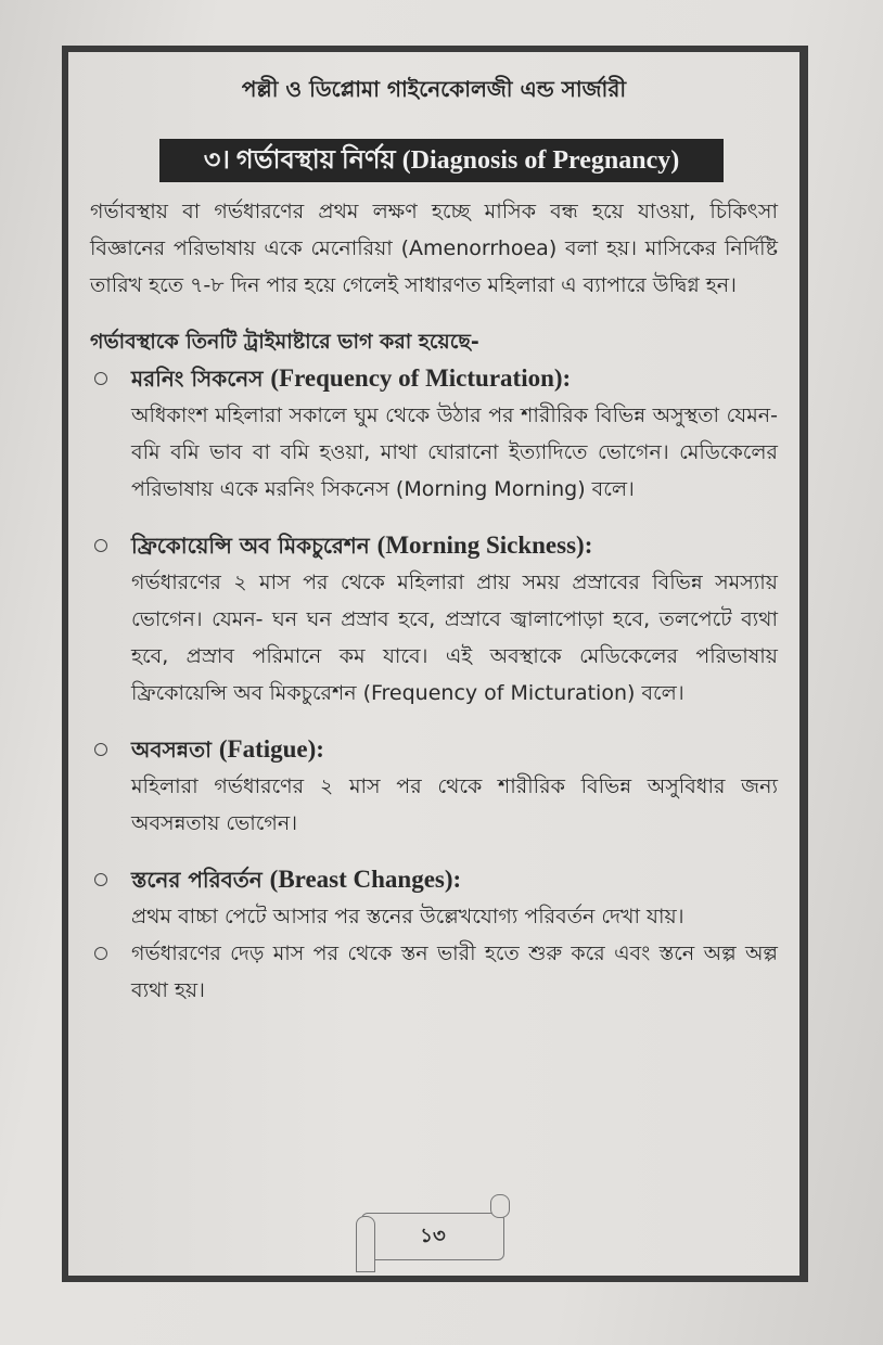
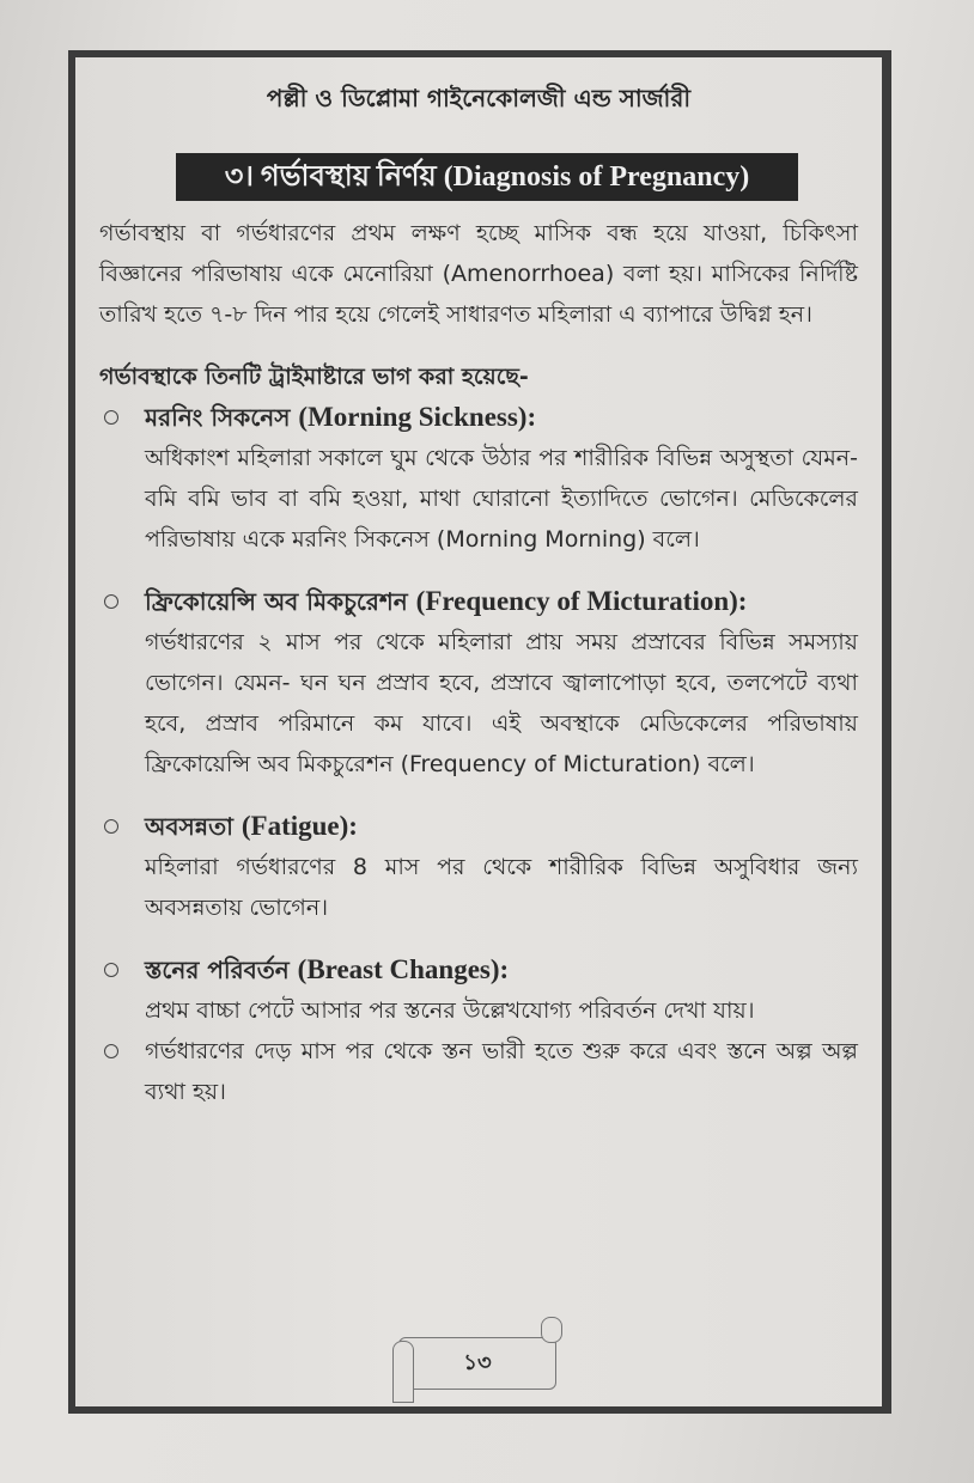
  পল্লী ও ডিপ্লোমা গাইনেকোলজী এন্ড সার্জারী
  ৩। গর্ভাবস্থায় নির্ণয় (Diagnosis of Pregnancy)
  গর্ভাবস্থায় বা গর্ভধারণের প্রথম লক্ষণ হচ্ছে মাসিক বন্ধ হয়ে যাওয়া, চিকিৎসা বিজ্ঞানের পরিভাষায় একে মেনোরিয়া (Amenorrhoea) বলা হয়। মাসিকের নির্দিষ্টি তারিখ হতে ৭-৮ দিন পার হয়ে গেলেই সাধারণত মহিলারা এ ব্যাপারে উদ্বিগ্ন হন।
  গর্ভাবস্থাকে তিনটি ট্রাইমাষ্টারে ভাগ করা হয়েছে-
- মরনিং সিকনেস (Frequency of Micturation):
+ মরনিং সিকনেস (Morning Sickness):
  অধিকাংশ মহিলারা সকালে ঘুম থেকে উঠার পর শারীরিক বিভিন্ন অসুস্থতা যেমন- বমি বমি ভাব বা বমি হওয়া, মাথা ঘোরানো ইত্যাদিতে ভোগেন। মেডিকেলের পরিভাষায় একে মরনিং সিকনেস (Morning Morning) বলে।
- ফ্রিকোয়েন্সি অব মিকচুরেশন (Morning Sickness):
+ ফ্রিকোয়েন্সি অব মিকচুরেশন (Frequency of Micturation):
  গর্ভধারণের ২ মাস পর থেকে মহিলারা প্রায় সময় প্রস্রাবের বিভিন্ন সমস্যায় ভোগেন। যেমন- ঘন ঘন প্রস্রাব হবে, প্রস্রাবে জ্বালাপোড়া হবে, তলপেটে ব্যথা হবে, প্রস্রাব পরিমানে কম যাবে। এই অবস্থাকে মেডিকেলের পরিভাষায় ফ্রিকোয়েন্সি অব মিকচুরেশন (Frequency of Micturation) বলে।
  অবসন্নতা (Fatigue):
- মহিলারা গর্ভধারণের ২ মাস পর থেকে শারীরিক বিভিন্ন অসুবিধার জন্য অবসন্নতায় ভোগেন।
+ মহিলারা গর্ভধারণের 8 মাস পর থেকে শারীরিক বিভিন্ন অসুবিধার জন্য অবসন্নতায় ভোগেন।
  স্তনের পরিবর্তন (Breast Changes):
  প্রথম বাচ্চা পেটে আসার পর স্তনের উল্লেখযোগ্য পরিবর্তন দেখা যায়।
  গর্ভধারণের দেড় মাস পর থেকে স্তন ভারী হতে শুরু করে এবং স্তনে অল্প অল্প ব্যথা হয়।
  ১৩
